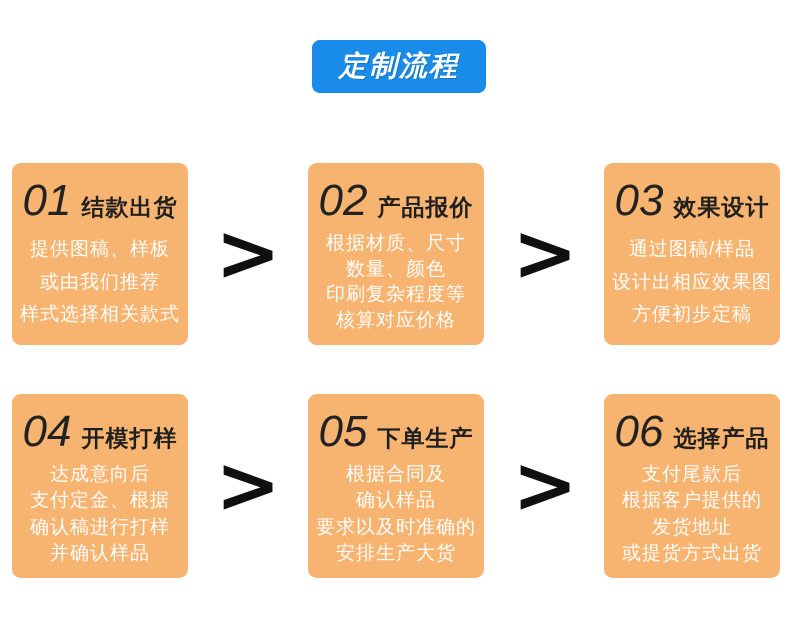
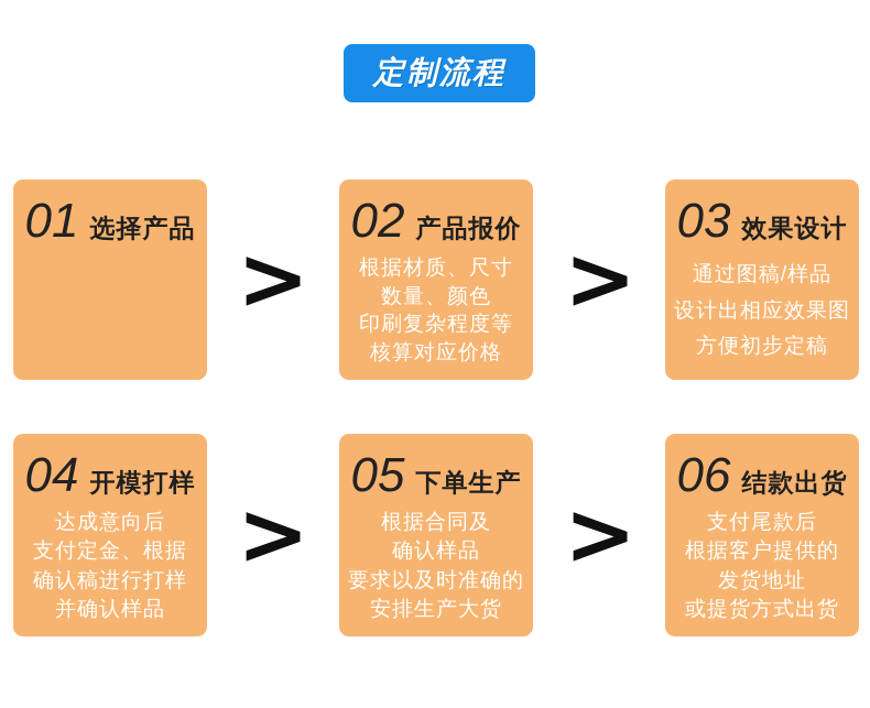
  定制流程
  01
- 结款出货
+ 选择产品
- 提供图稿、样板
- 或由我们推荐
- 样式选择相关款式
  >
  02
  产品报价
  根据材质、尺寸
  数量、颜色
  印刷复杂程度等
  核算对应价格
  >
  03
  效果设计
  通过图稿/样品
  设计出相应效果图
  方便初步定稿
  04
  开模打样
  达成意向后
  支付定金、根据
  确认稿进行打样
  并确认样品
  >
  05
  下单生产
  根据合同及
  确认样品
  要求以及时准确的
  安排生产大货
  >
  06
- 选择产品
+ 结款出货
  支付尾款后
  根据客户提供的
  发货地址
  或提货方式出货
